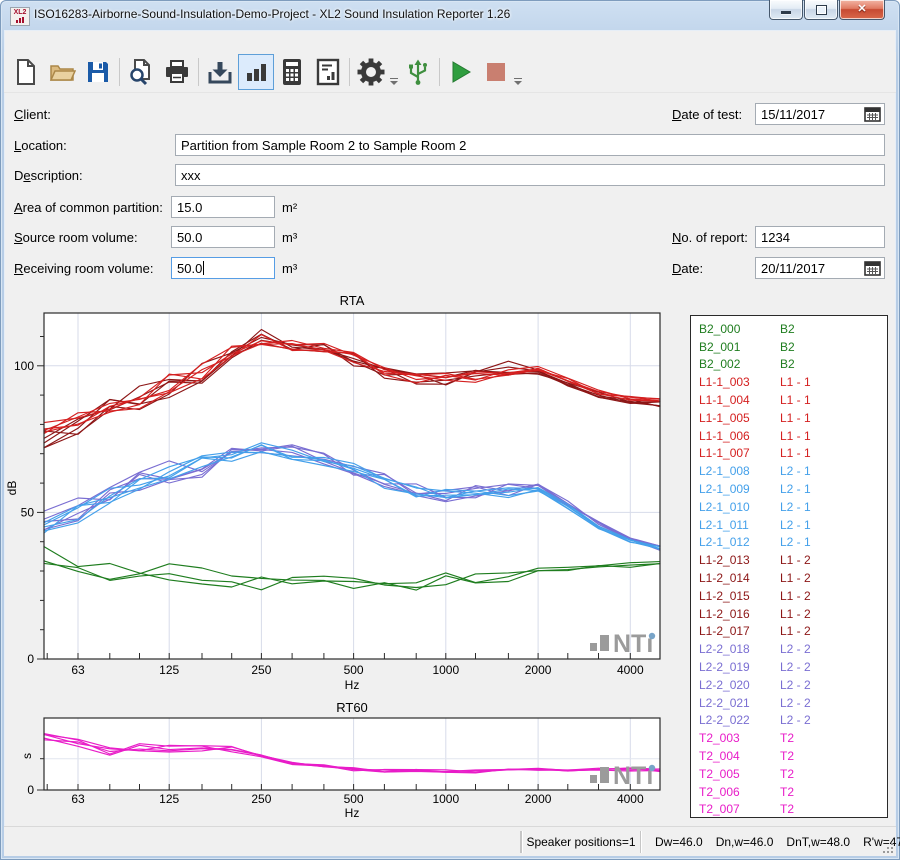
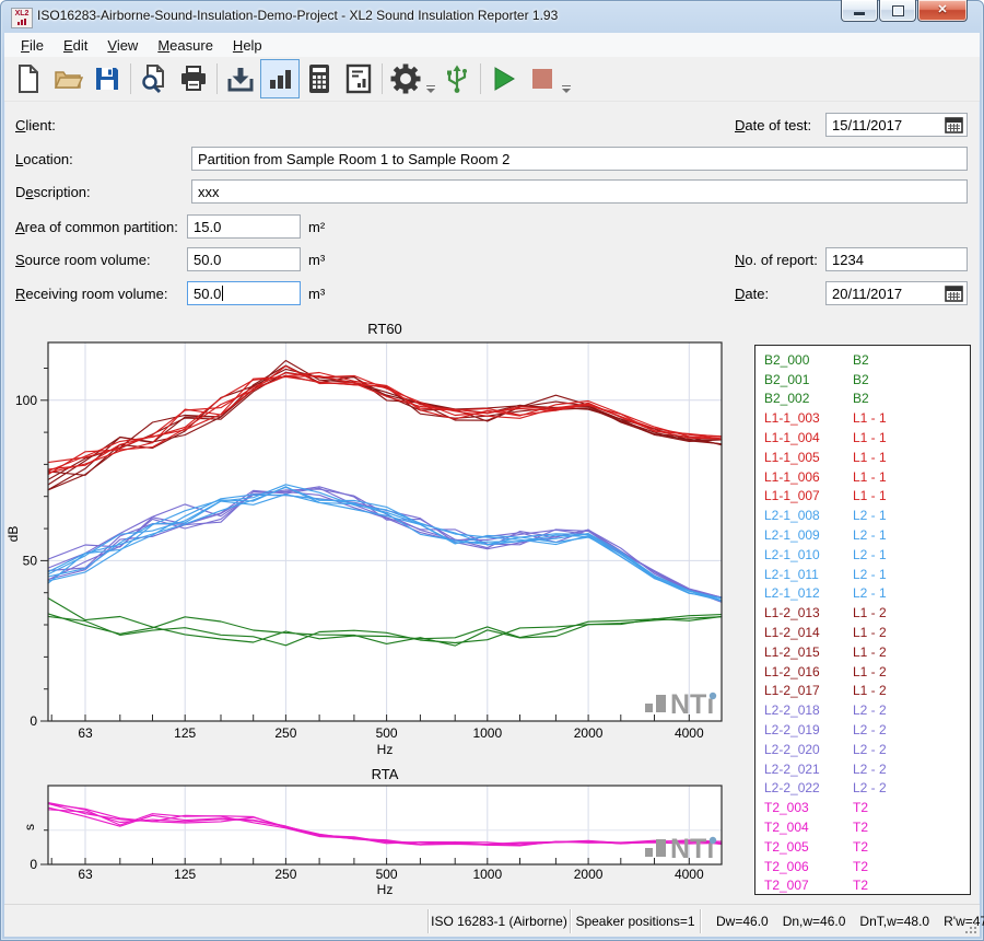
- ISO16283-Airborne-Sound-Insulation-Demo-Project - XL2 Sound Insulation Reporter 1.26
+ ISO16283-Airborne-Sound-Insulation-Demo-Project - XL2 Sound Insulation Reporter 1.93
  ✕
+ File
+ Edit
+ View
+ Measure
+ Help
  Client:
  Date of test:
  15/11/2017
  Location:
- Partition from Sample Room 2 to Sample Room 2
+ Partition from Sample Room 1 to Sample Room 2
  Description:
  xxx
  Area of common partition:
  15.0
  m²
  Source room volume:
  50.0
  m³
  No. of report:
  1234
  Receiving room volume:
  50.0
  m³
  Date:
  20/11/2017
  NTı
  63
  125
  250
  500
  1000
  2000
  4000
  0
  50
  100
- RTA
+ RT60
  Hz
  NTı
  63
  125
  250
  500
  1000
  2000
  4000
  0
- RT60
+ RTA
  Hz
  B2_000
  B2
  B2_001
  B2
  B2_002
  B2
  L1-1_003
  L1 - 1
  L1-1_004
  L1 - 1
  L1-1_005
  L1 - 1
  L1-1_006
  L1 - 1
  L1-1_007
  L1 - 1
  L2-1_008
  L2 - 1
  L2-1_009
  L2 - 1
  L2-1_010
  L2 - 1
  L2-1_011
  L2 - 1
  L2-1_012
  L2 - 1
  L1-2_013
  L1 - 2
  L1-2_014
  L1 - 2
  L1-2_015
  L1 - 2
  L1-2_016
  L1 - 2
  L1-2_017
  L1 - 2
  L2-2_018
  L2 - 2
  L2-2_019
  L2 - 2
  L2-2_020
  L2 - 2
  L2-2_021
  L2 - 2
  L2-2_022
  L2 - 2
  T2_003
  T2
  T2_004
  T2
  T2_005
  T2
  T2_006
  T2
  T2_007
  T2
+ ISO 16283-1 (Airborne)
  Speaker positions=1
  Dw=46.0
  Dn,w=46.0
  DnT,w=48.0
